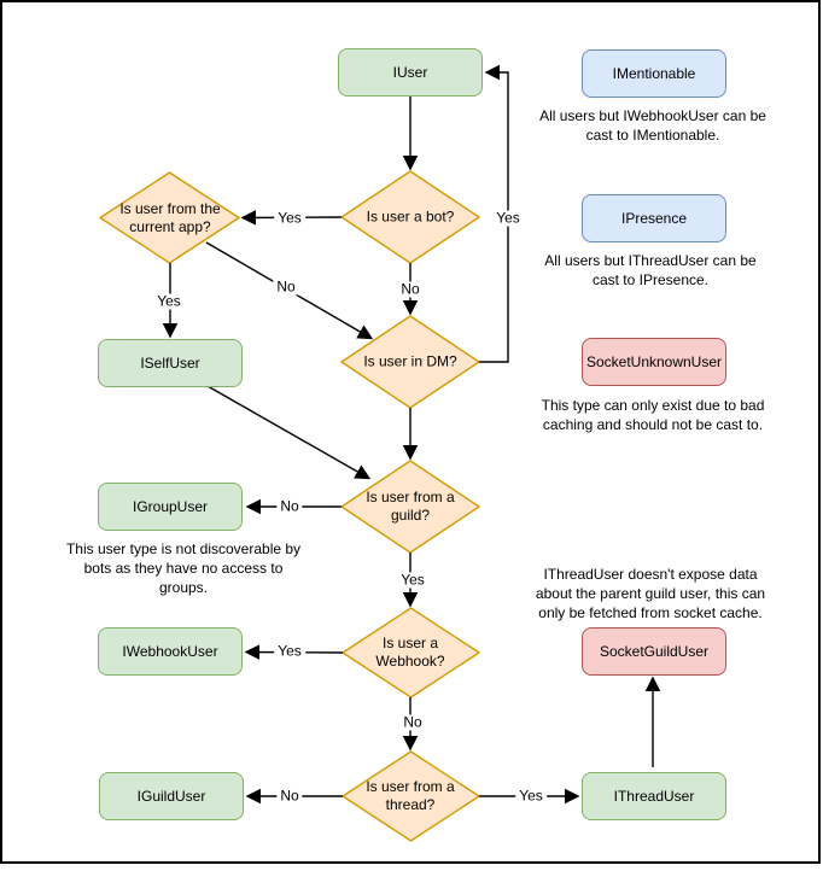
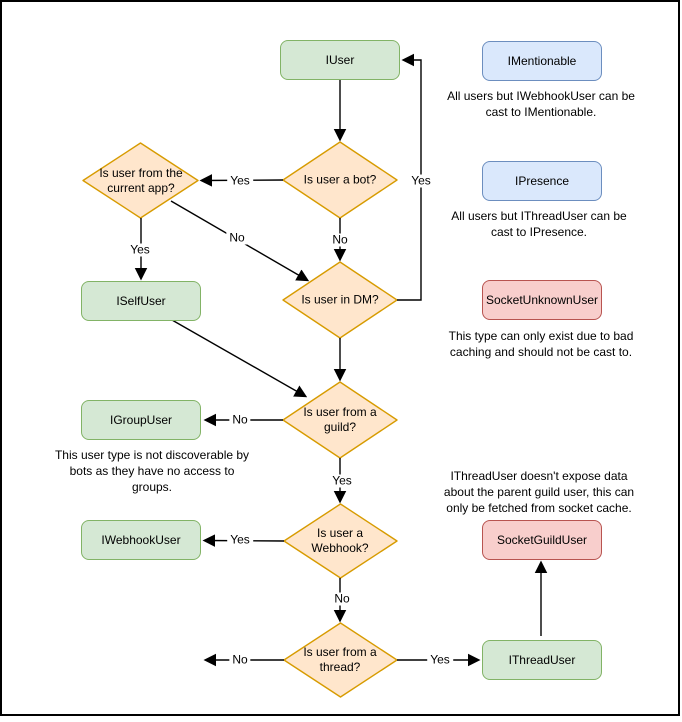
  IUser
  IMentionable
  IPresence
  SocketUnknownUser
  ISelfUser
  IGroupUser
  IWebhookUser
- IGuildUser
  SocketGuildUser
  IThreadUser
  Is user a bot?
  Is user from the
  current app?
  Is user in DM?
  Is user from a
  guild?
  Is user a
  Webhook?
  Is user from a
  thread?
  Yes
  No
  Yes
  No
  Yes
  No
  Yes
  Yes
  No
  No
  Yes
  All users but IWebhookUser can be
  cast to IMentionable.
  All users but IThreadUser can be
  cast to IPresence.
  This type can only exist due to bad
  caching and should not be cast to.
  This user type is not discoverable by
  bots as they have no access to
  groups.
  IThreadUser doesn't expose data
  about the parent guild user, this can
  only be fetched from socket cache.
